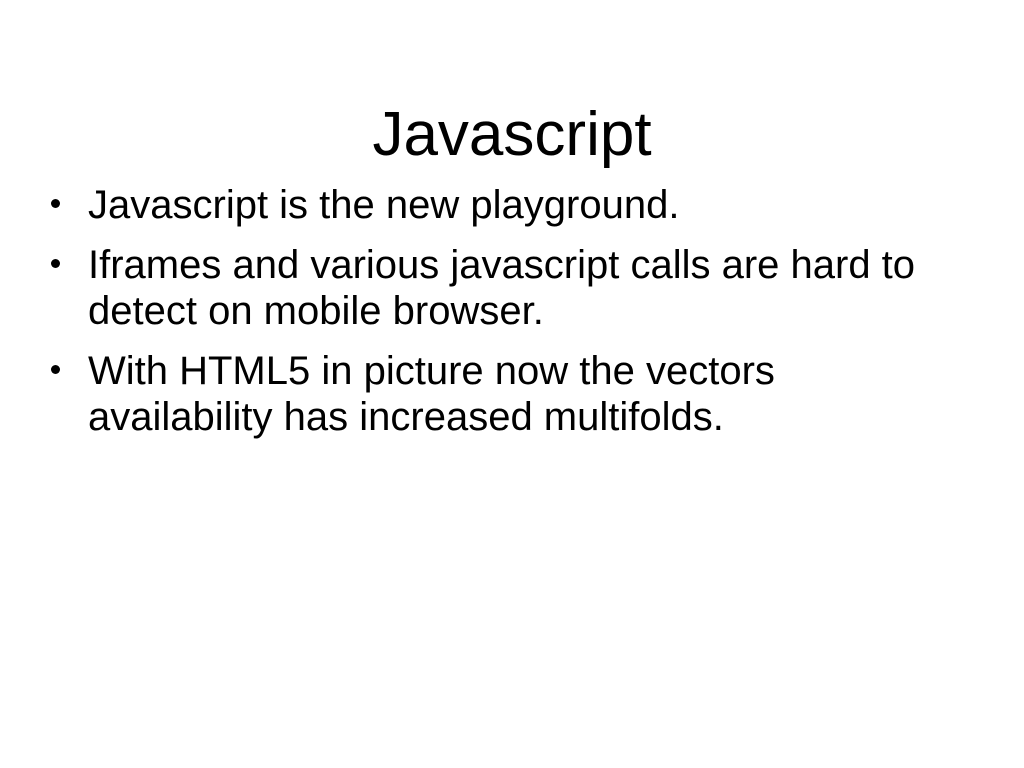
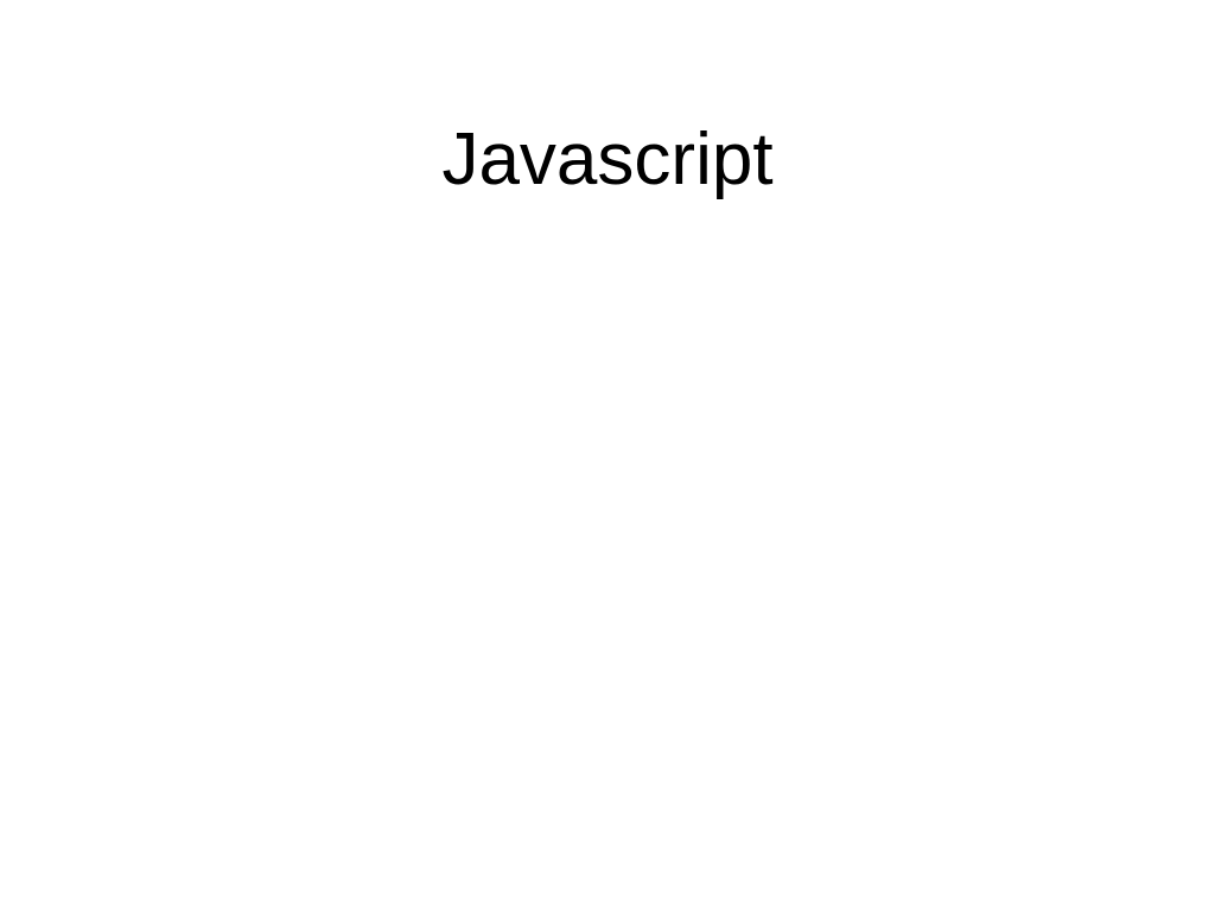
  Javascript
- Javascript is the new playground.
- Iframes and various javascript calls are hard to detect on mobile browser.
- With HTML5 in picture now the vectors availability has increased multifolds.
